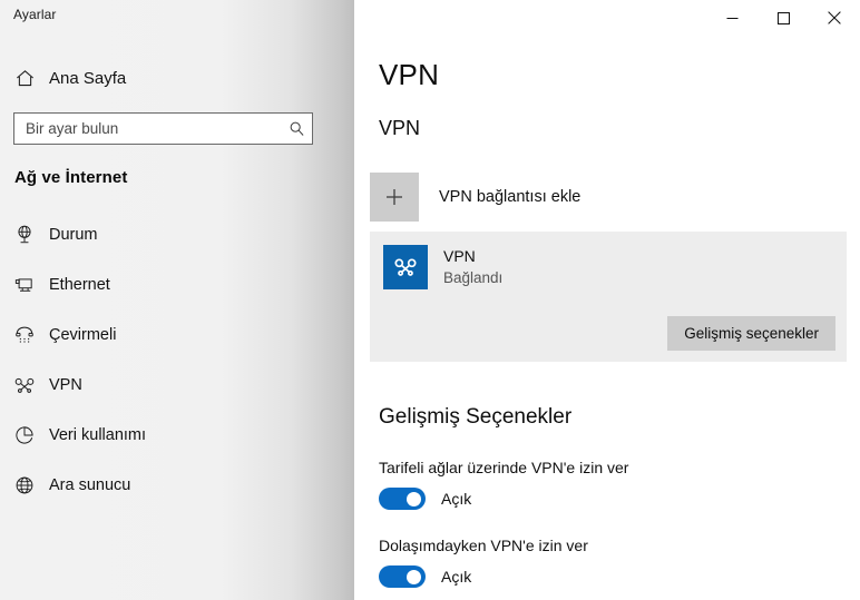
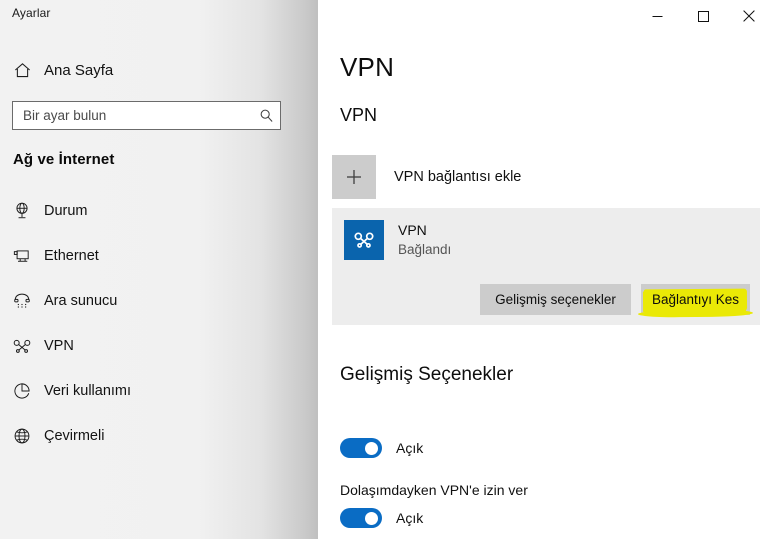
  Ana Sayfa
  Bir ayar bulun
  Ağ ve İnternet
  Durum
  Ethernet
- Çevirmeli
+ Ara sunucu
  VPN
  Veri kullanımı
- Ara sunucu
+ Çevirmeli
  VPN
  VPN
  VPN bağlantısı ekle
  VPN
  Bağlandı
  Gelişmiş seçenekler
+ Bağlantıyı Kes
  Gelişmiş Seçenekler
- Tarifeli ağlar üzerinde VPN'e izin ver
  Açık
  Dolaşımdayken VPN'e izin ver
  Açık
  Ayarlar
